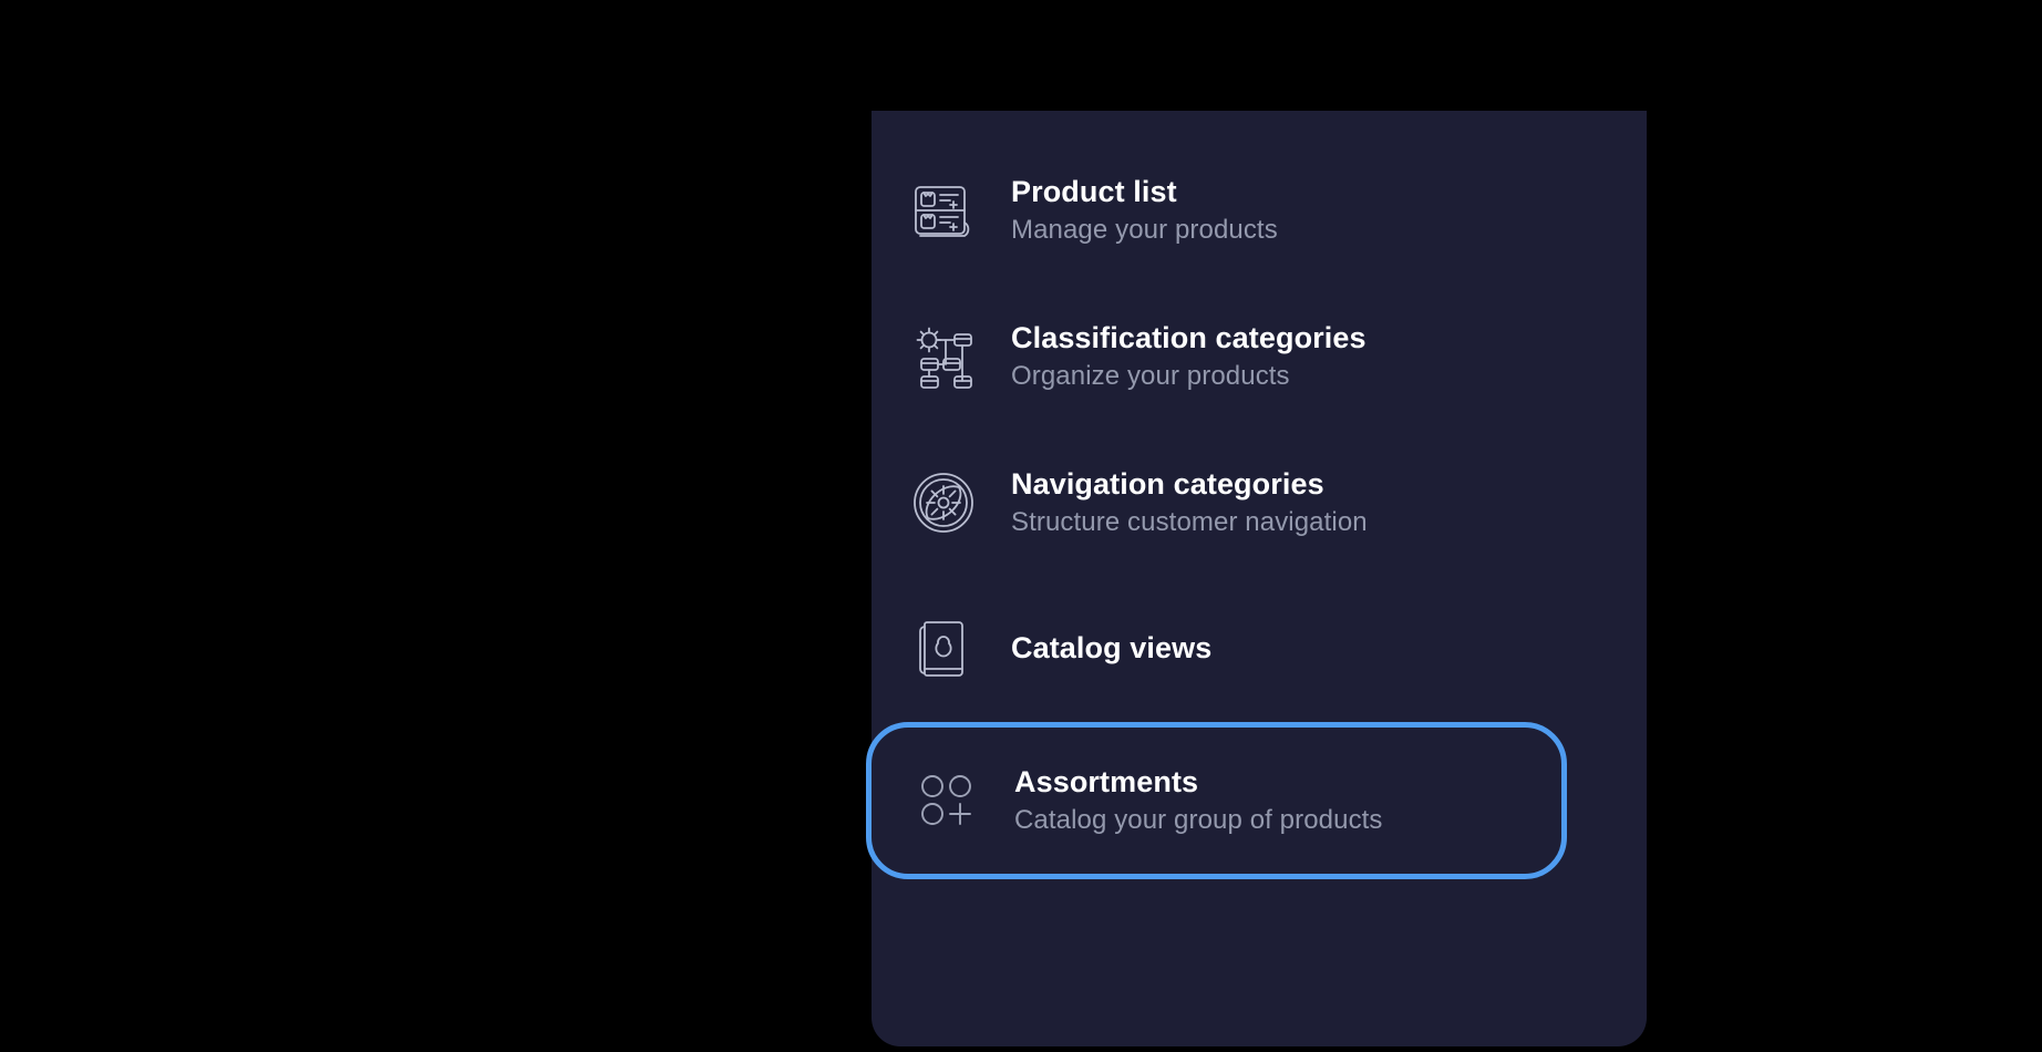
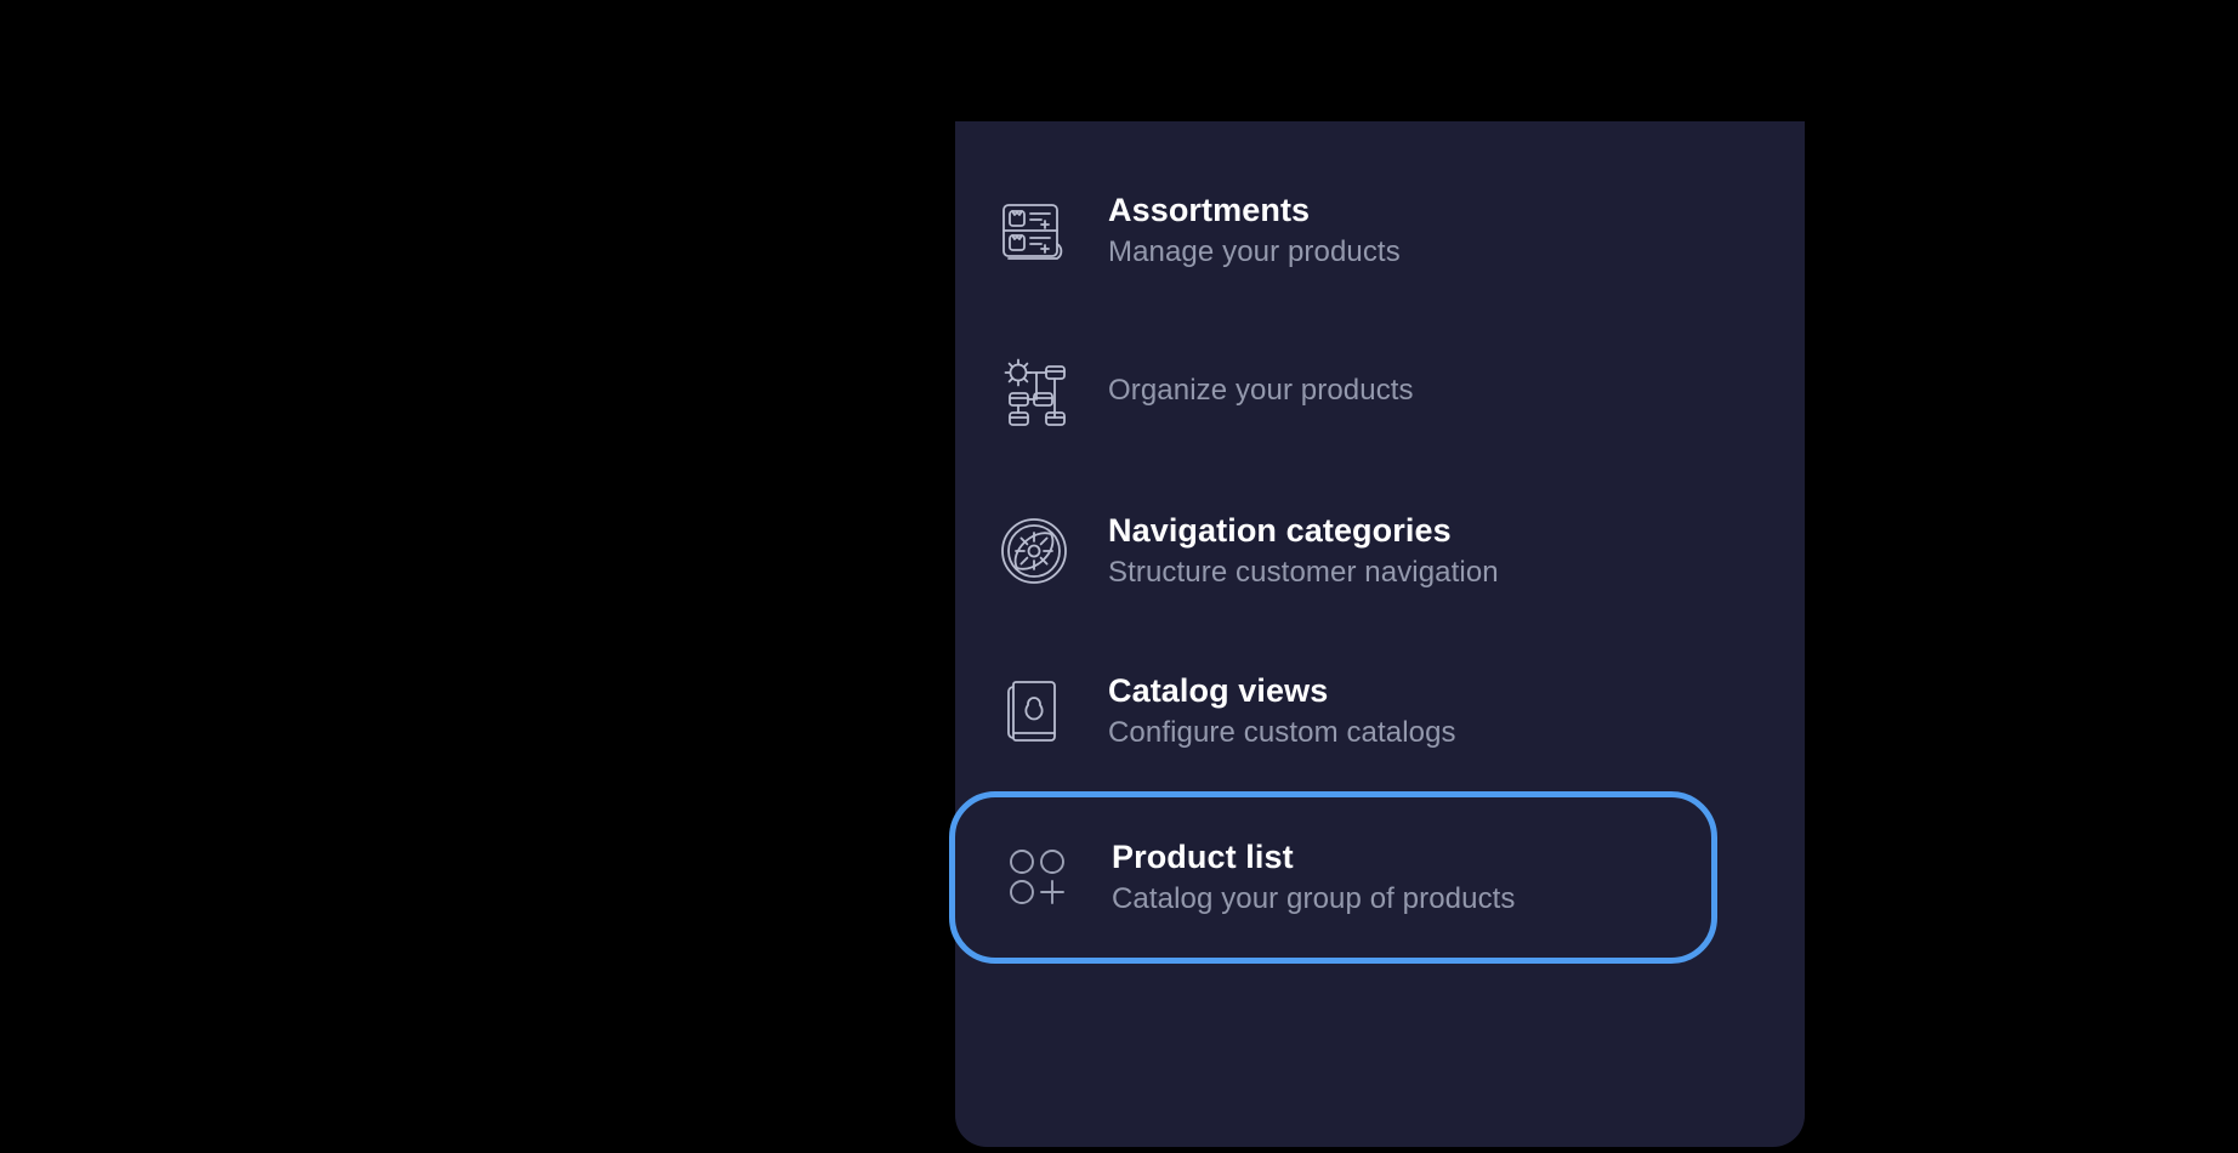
- Product list
+ Assortments
  Manage your products
- Classification categories
  Organize your products
  Navigation categories
  Structure customer navigation
  Catalog views
+ Configure custom catalogs
- Assortments
+ Product list
  Catalog your group of products
